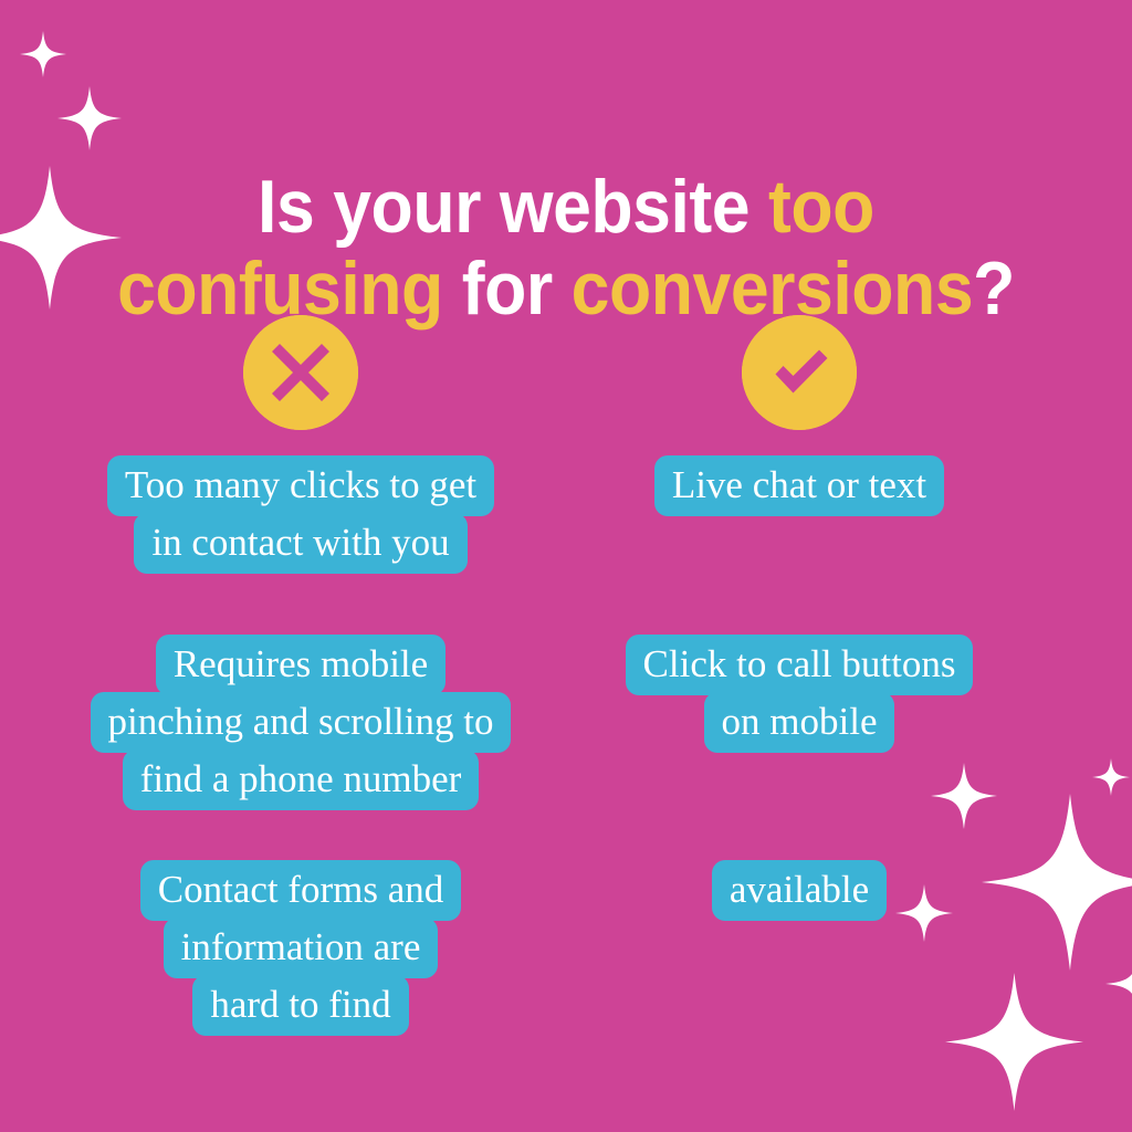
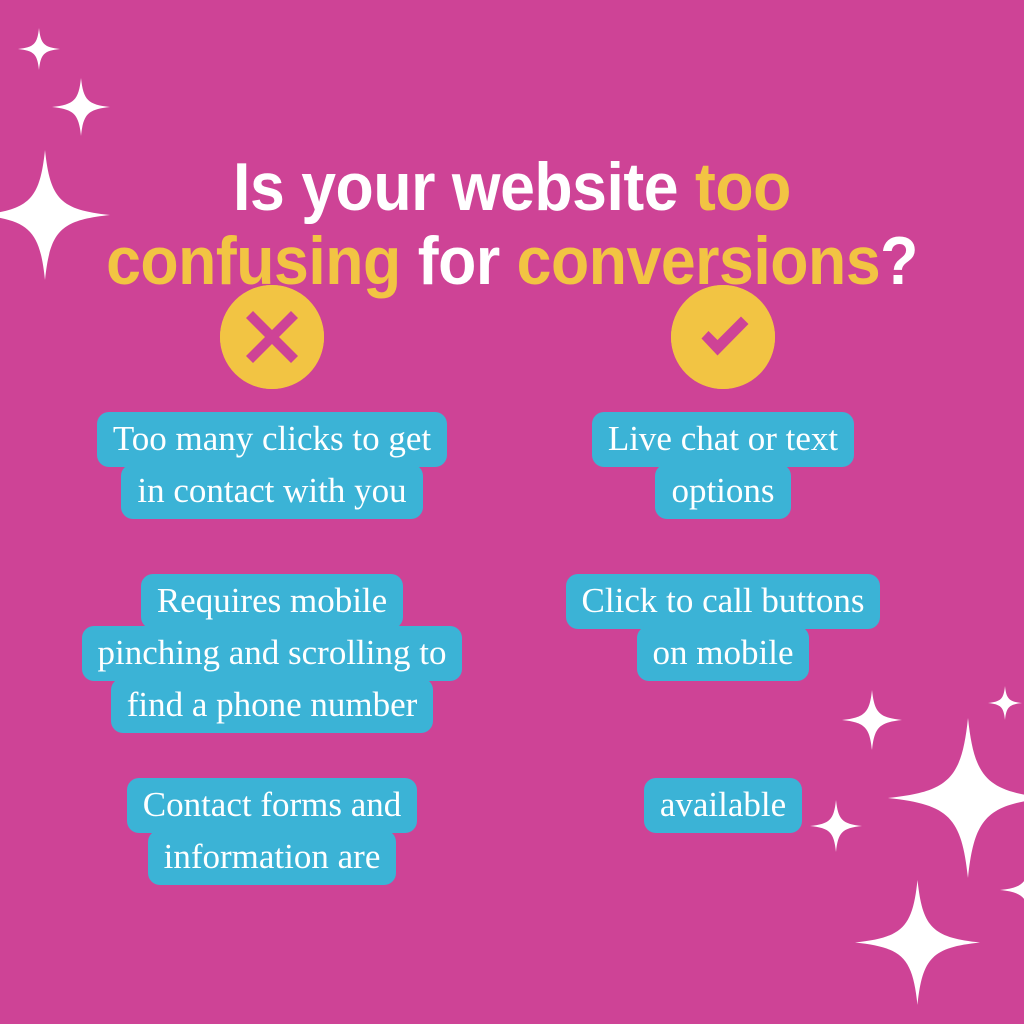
  Is your website too
  confusing for conversions?
  Too many clicks to get
  in contact with you
  Requires mobile
  pinching and scrolling to
  find a phone number
  Contact forms and
  information are
- hard to find
  Live chat or text
+ options
  Click to call buttons
  on mobile
  available
